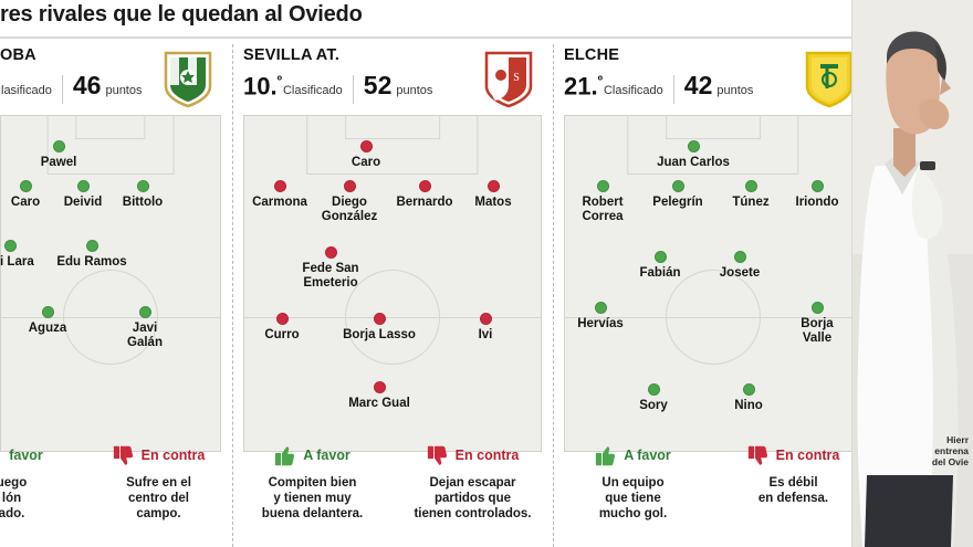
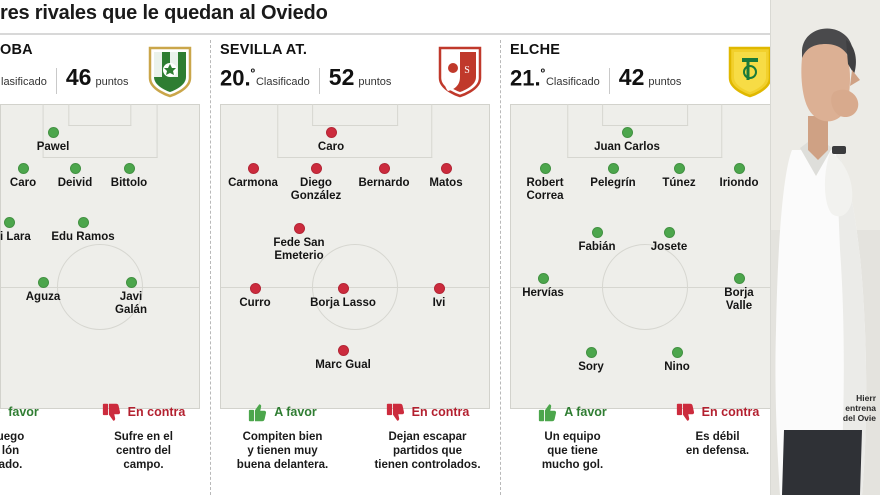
  res rivales que le quedan al Oviedo
  OBA
  lasificado
  46
  puntos
  Pawel
  Caro
  Deivid
  Bittolo
  i Lara
  Edu Ramos
  Aguza
  Javi
  Galán
  favor
  uego
  lón
  ado.
  En contra
  Sufre en el
  centro del
  campo.
  SEVILLA AT.
- 10.º
+ 20.º
  Clasificado
  52
  puntos
  S
  Caro
  Carmona
  Diego
  González
  Bernardo
  Matos
  Fede San
  Emeterio
  Curro
  Borja Lasso
  Ivi
  Marc Gual
  A favor
  Compiten bien
  y tienen muy
  buena delantera.
  En contra
  Dejan escapar
  partidos que
  tienen controlados.
  ELCHE
  21.º
  Clasificado
  42
  puntos
  Juan Carlos
  Robert
  Correa
  Pelegrín
  Túnez
  Iriondo
  Fabián
  Josete
  Hervías
  Borja
  Valle
  Sory
  Nino
  A favor
  Un equipo
  que tiene
  mucho gol.
  En contra
  Es débil
  en defensa.
  Hierr
  entrena
  del Ovie
